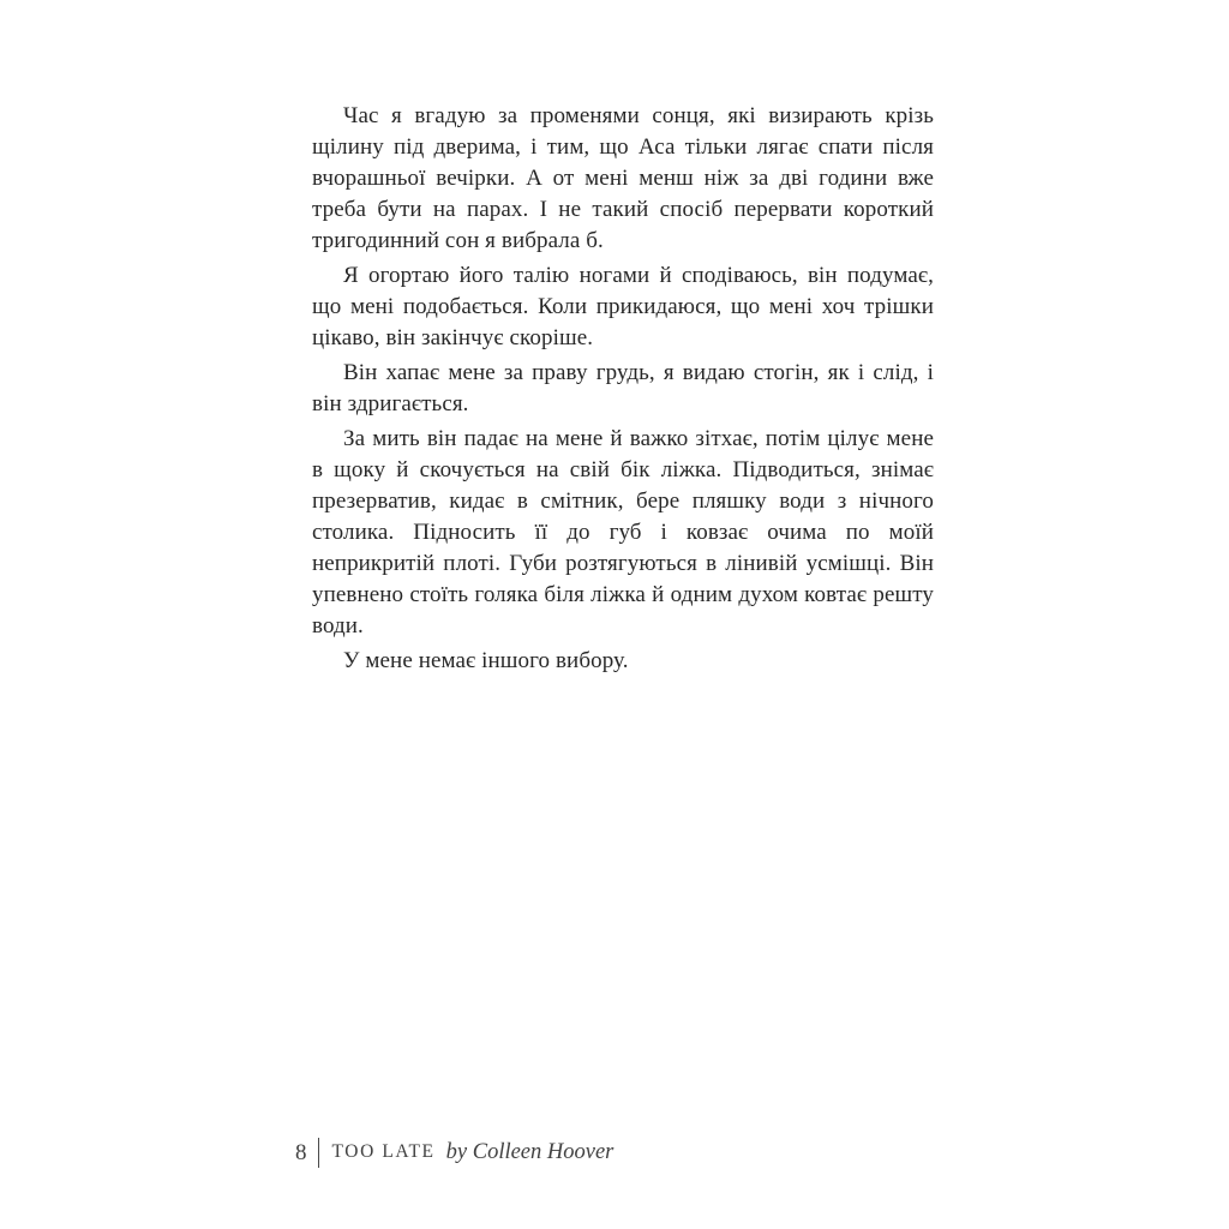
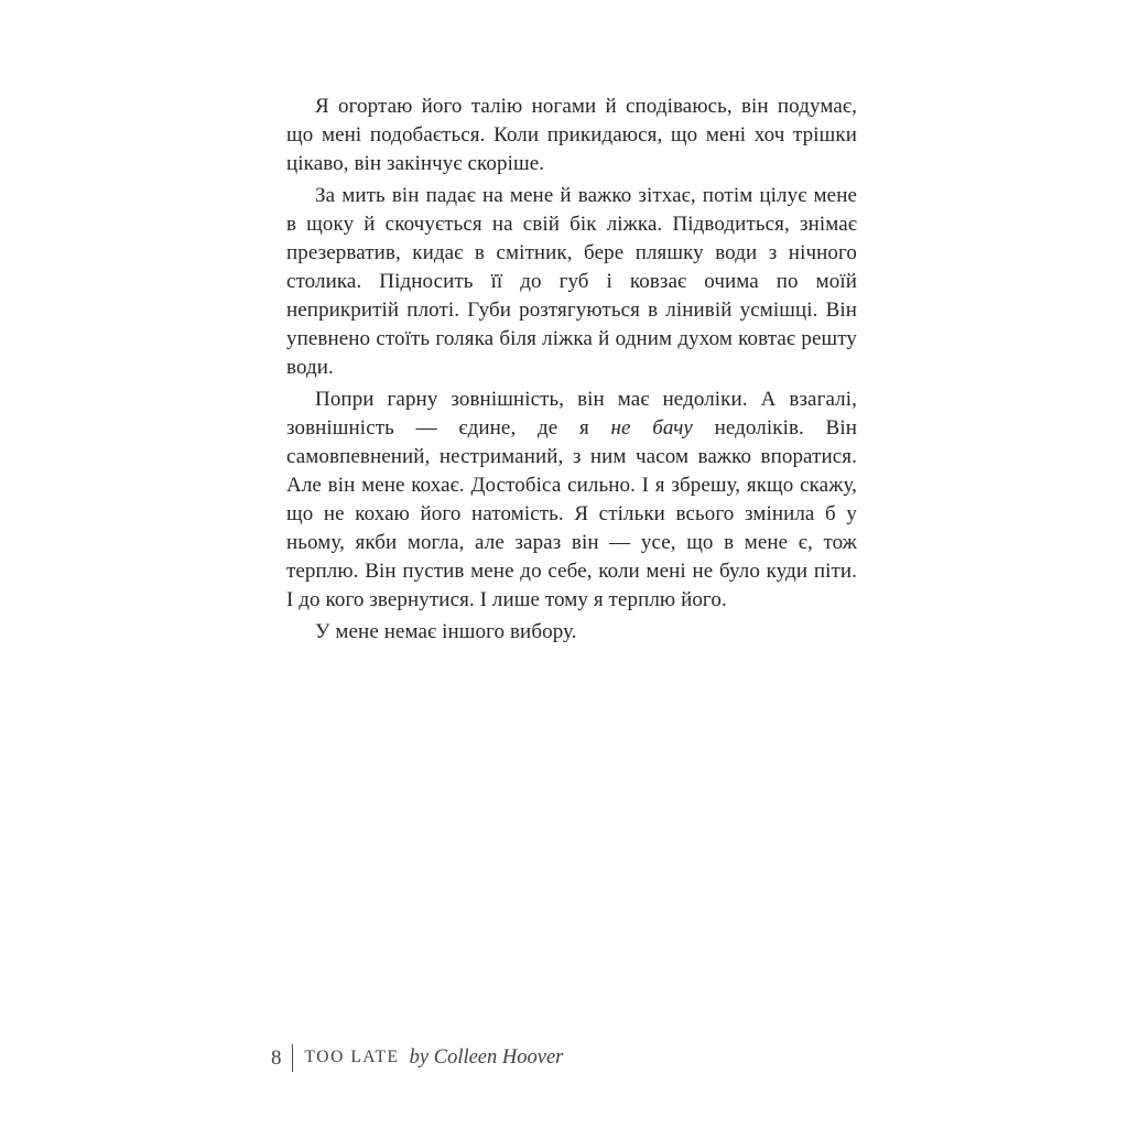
- Час я вгадую за променями сонця, які визирають крізь щілину під дверима, і тим, що Аса тільки лягає спати після вчорашньої вечірки. А от мені менш ніж за дві години вже треба бути на парах. І не такий спосіб перервати короткий тригодинний сон я вибрала б.
  Я огортаю його талію ногами й сподіваюсь, він подумає, що мені подобається. Коли прикидаюся, що мені хоч трішки цікаво, він закінчує скоріше.
- Він хапає мене за праву грудь, я видаю стогін, як і слід, і він здригається.
  За мить він падає на мене й важко зітхає, потім цілує мене в щоку й скочується на свій бік ліжка. Підводиться, знімає презерватив, кидає в смітник, бере пляшку води з нічного столика. Підносить її до губ і ковзає очима по моїй неприкритій плоті. Губи розтягуються в лінивій усмішці. Він упевнено стоїть голяка біля ліжка й одним духом ковтає решту води.
+ Попри гарну зовнішність, він має недоліки. А взагалі, зовнішність — єдине, де я не бачу недоліків. Він самовпевнений, нестриманий, з ним часом важко впоратися. Але він мене кохає. Достобіса сильно. І я збрешу, якщо скажу, що не кохаю його натомість. Я стільки всього змінила б у ньому, якби могла, але зараз він — усе, що в мене є, тож терплю. Він пустив мене до себе, коли мені не було куди піти. І до кого звернутися. І лише тому я терплю його.
  У мене немає іншого вибору.
  8
  TOO LATE
  by Colleen Hoover
